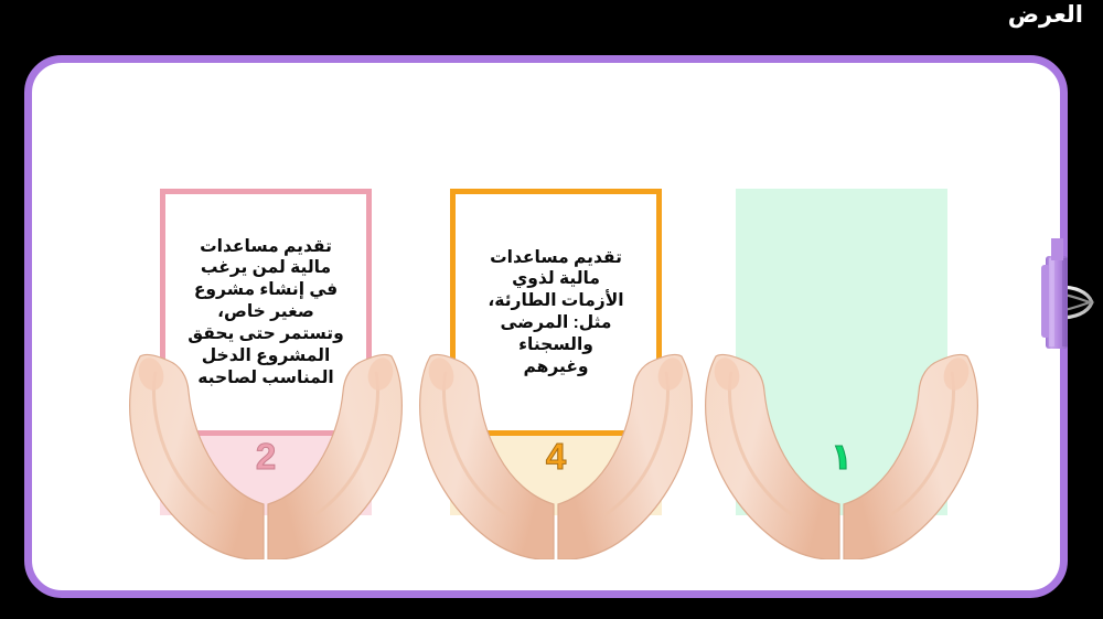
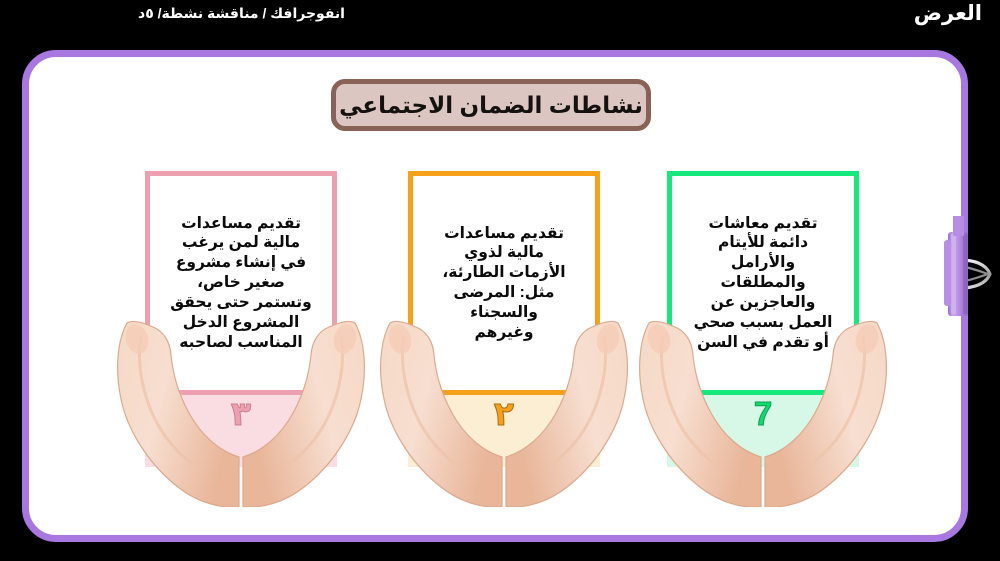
  العرض
+ انفوجرافك / مناقشة نشطة/ ٥د
+ نشاطات الضمان الاجتماعي
  تقديم مساعدات
  مالية لمن يرغب
  في إنشاء مشروع
  صغير خاص،
  وتستمر حتى يحقق
  المشروع الدخل
  المناسب لصاحبه
- 2
+ ٣
  تقديم مساعدات
  مالية لذوي
  الأزمات الطارئة،
  مثل: المرضى
  والسجناء
  وغيرهم
- 4
+ ٢
+ تقديم معاشات
+ دائمة للأيتام
+ والأرامل
+ والمطلقات
+ والعاجزين عن
+ العمل بسبب صحي
+ أو تقدم في السن
- ١
+ 7
